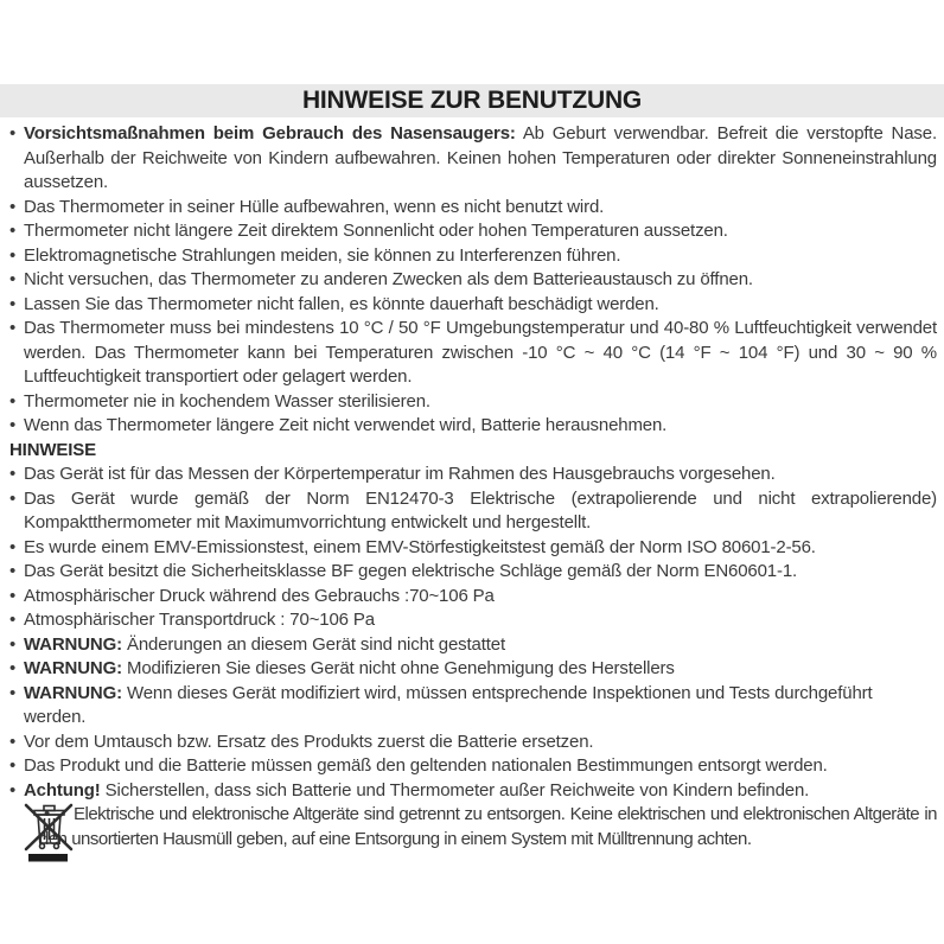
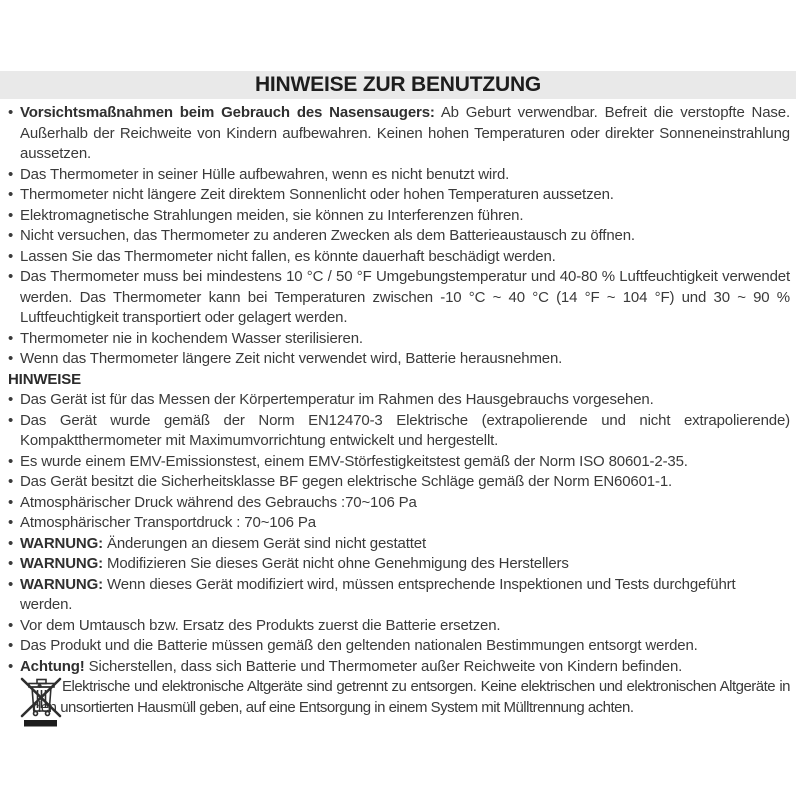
  HINWEISE ZUR BENUTZUNG
  Vorsichtsmaßnahmen beim Gebrauch des Nasensaugers: Ab Geburt verwendbar. Befreit die verstopfte Nase. Außerhalb der Reichweite von Kindern aufbewahren. Keinen hohen Temperaturen oder direkter Sonneneinstrahlung aussetzen.
  Das Thermometer in seiner Hülle aufbewahren, wenn es nicht benutzt wird.
  Thermometer nicht längere Zeit direktem Sonnenlicht oder hohen Temperaturen aussetzen.
  Elektromagnetische Strahlungen meiden, sie können zu Interferenzen führen.
  Nicht versuchen, das Thermometer zu anderen Zwecken als dem Batterieaustausch zu öffnen.
  Lassen Sie das Thermometer nicht fallen, es könnte dauerhaft beschädigt werden.
  Das Thermometer muss bei mindestens 10 °C / 50 °F Umgebungstemperatur und 40-80 % Luftfeuchtigkeit verwendet werden. Das Thermometer kann bei Temperaturen zwischen -10 °C ~ 40 °C (14 °F ~ 104 °F) und 30 ~ 90 % Luftfeuchtigkeit transportiert oder gelagert werden.
  Thermometer nie in kochendem Wasser sterilisieren.
  Wenn das Thermometer längere Zeit nicht verwendet wird, Batterie herausnehmen.
  HINWEISE
  Das Gerät ist für das Messen der Körpertemperatur im Rahmen des Hausgebrauchs vorgesehen.
  Das Gerät wurde gemäß der Norm EN12470-3 Elektrische (extrapolierende und nicht extrapolierende) Kompaktthermometer mit Maximumvorrichtung entwickelt und hergestellt.
- Es wurde einem EMV-Emissionstest, einem EMV-Störfestigkeitstest gemäß der Norm ISO 80601-2-56.
+ Es wurde einem EMV-Emissionstest, einem EMV-Störfestigkeitstest gemäß der Norm ISO 80601-2-35.
  Das Gerät besitzt die Sicherheitsklasse BF gegen elektrische Schläge gemäß der Norm EN60601-1.
  Atmosphärischer Druck während des Gebrauchs :70~106 Pa
  Atmosphärischer Transportdruck : 70~106 Pa
  WARNUNG: Änderungen an diesem Gerät sind nicht gestattet
  WARNUNG: Modifizieren Sie dieses Gerät nicht ohne Genehmigung des Herstellers
  WARNUNG: Wenn dieses Gerät modifiziert wird, müssen entsprechende Inspektionen und Tests durchgeführt werden.
  Vor dem Umtausch bzw. Ersatz des Produkts zuerst die Batterie ersetzen.
  Das Produkt und die Batterie müssen gemäß den geltenden nationalen Bestimmungen entsorgt werden.
  Achtung! Sicherstellen, dass sich Batterie und Thermometer außer Reichweite von Kindern befinden.
  Elektrische und elektronische Altgeräte sind getrennt zu entsorgen. Keine elektrischen und elektronischen Altgeräte in unsortierten Hausmüll geben, auf eine Entsorgung in einem System mit Mülltrennung achten.
